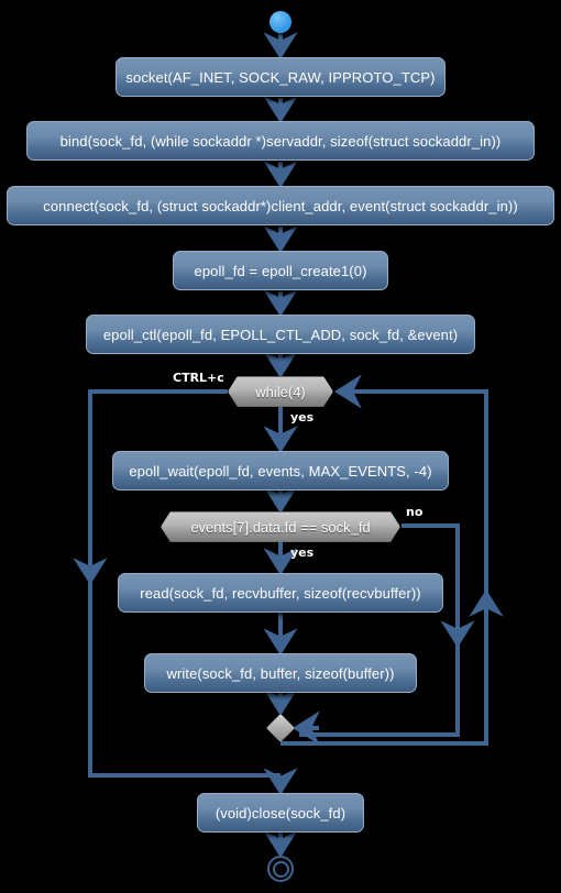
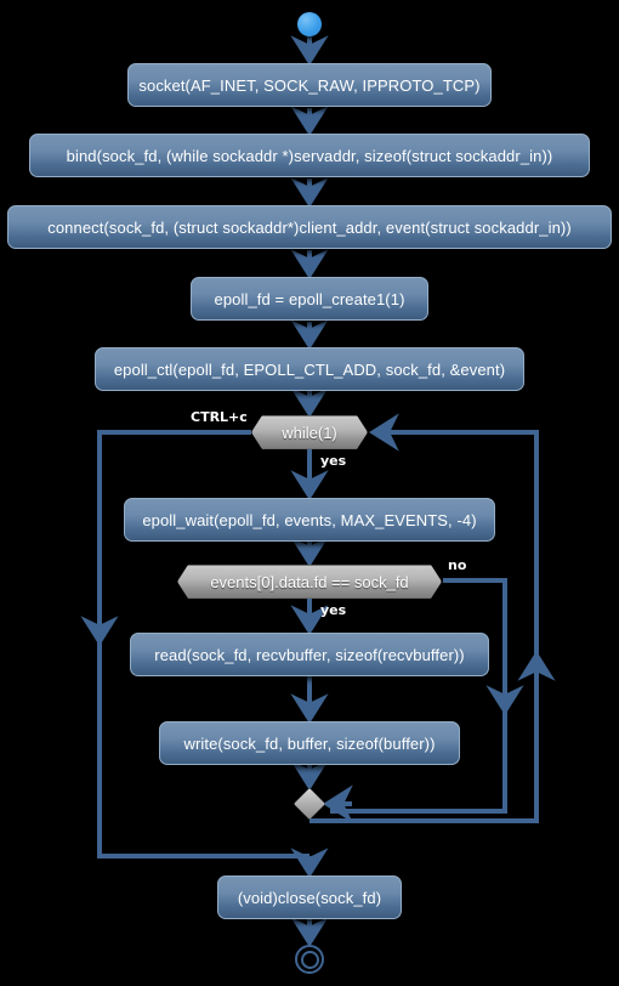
  socket(AF_INET, SOCK_RAW, IPPROTO_TCP)
  bind(sock_fd, (while sockaddr *)servaddr, sizeof(struct sockaddr_in))
  connect(sock_fd, (struct sockaddr*)client_addr, event(struct sockaddr_in))
- epoll_fd = epoll_create1(0)
+ epoll_fd = epoll_create1(1)
  epoll_ctl(epoll_fd, EPOLL_CTL_ADD, sock_fd, &event)
- while(4)
+ while(1)
  epoll_wait(epoll_fd, events, MAX_EVENTS, -4)
- events[7].data.fd == sock_fd
+ events[0].data.fd == sock_fd
  read(sock_fd, recvbuffer, sizeof(recvbuffer))
  write(sock_fd, buffer, sizeof(buffer))
  (void)close(sock_fd)
  CTRL+c
  yes
  no
  yes
